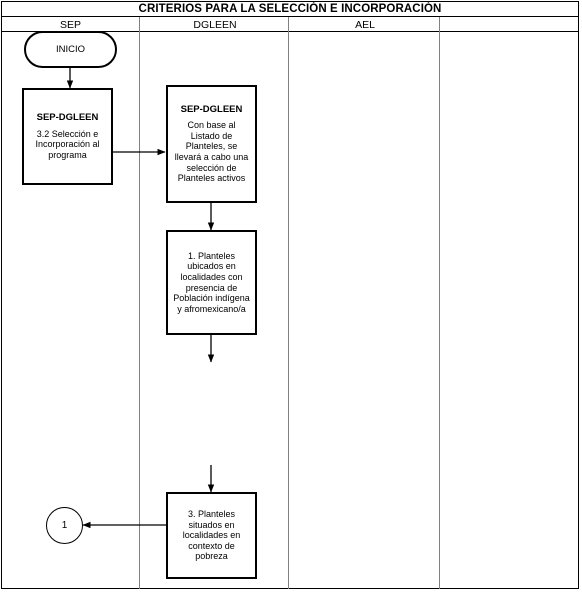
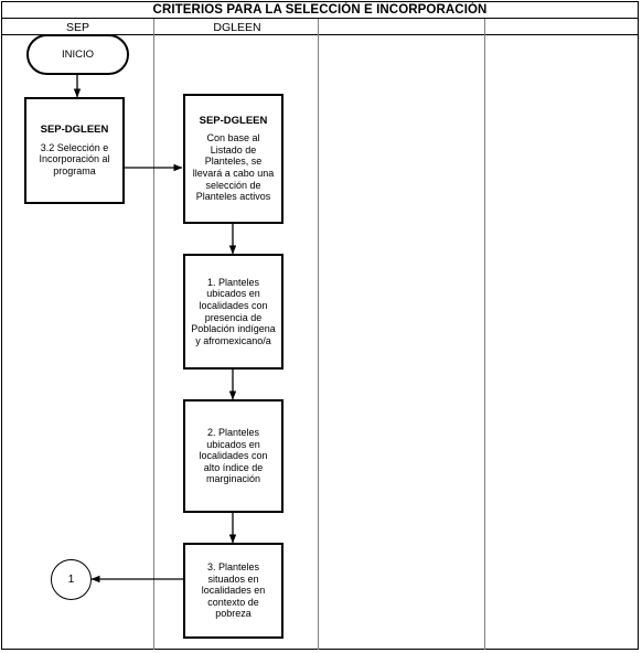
  CRITERIOS PARA LA SELECCIÓN E INCORPORACIÓN
  SEP
  DGLEEN
- AEL
  INICIO
  SEP-DGLEEN
  3.2 Selección e Incorporación al programa
  SEP-DGLEEN
  Con base al Listado de Planteles, se llevará a cabo una selección de Planteles activos
  1. Planteles ubicados en localidades con presencia de Población indígena y afromexicano/a
+ 2. Planteles ubicados en localidades con alto índice de marginación
  3. Planteles situados en localidades en contexto de pobreza
  1
